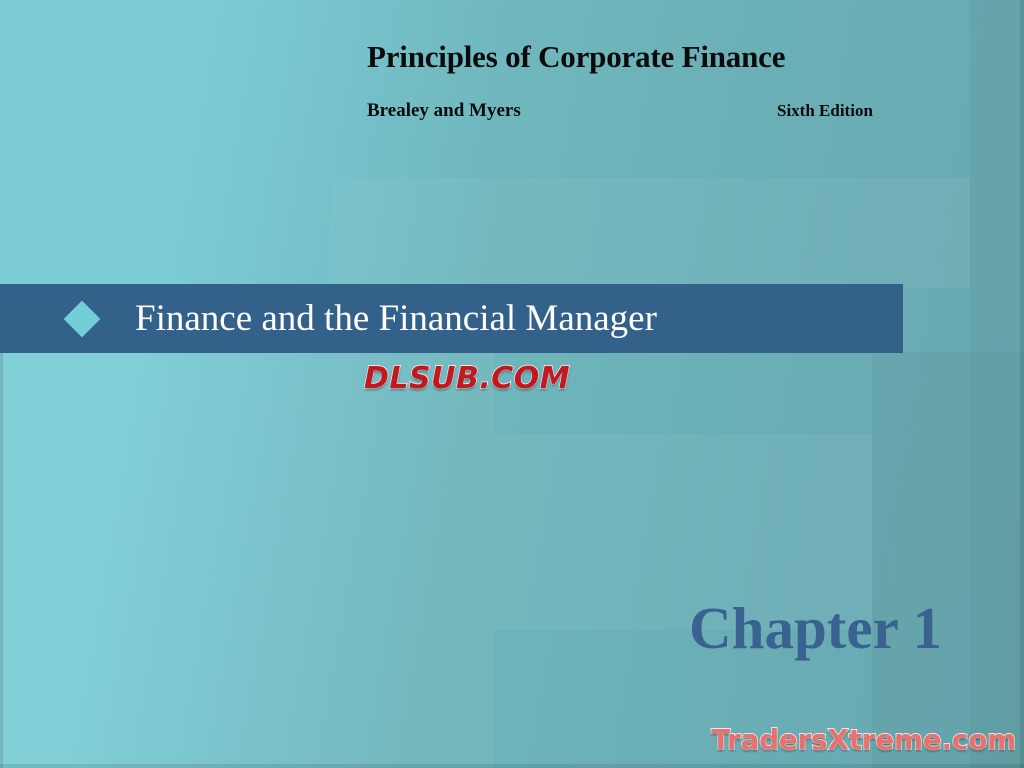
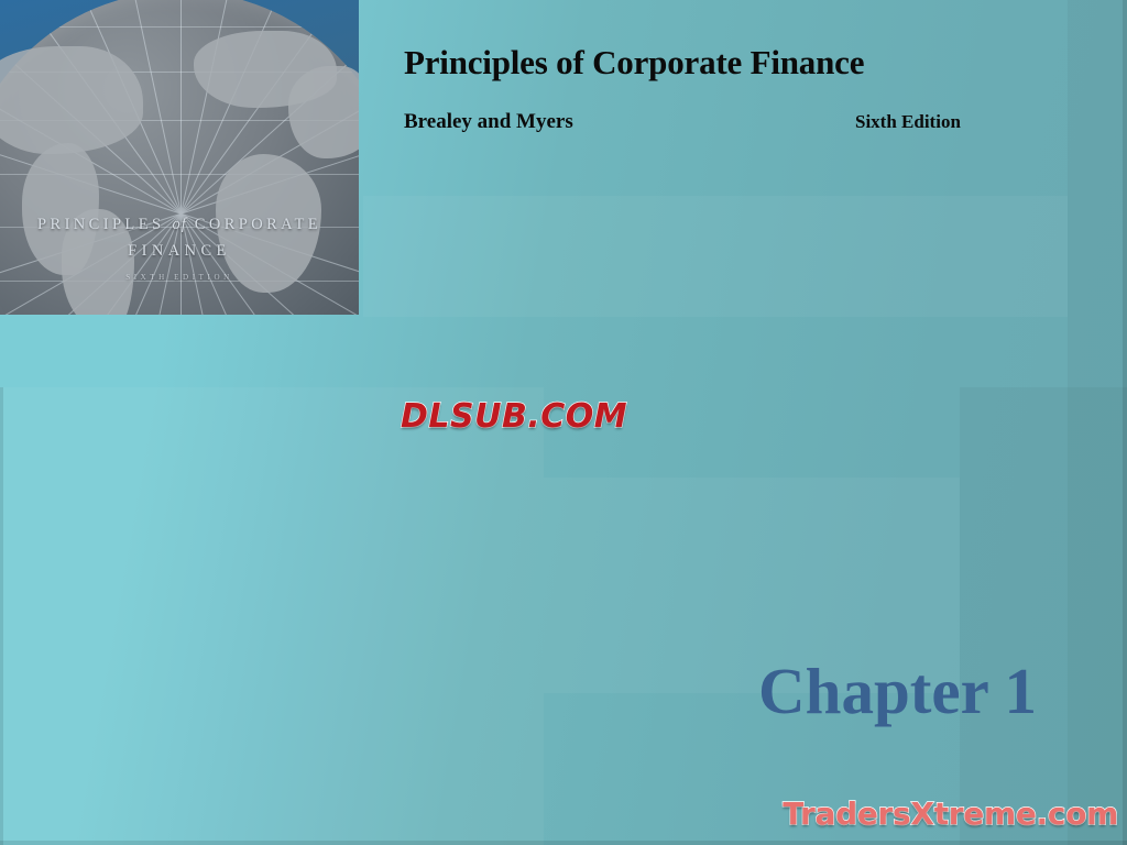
+ PRINCIPLES of CORPORATE
+ FINANCE
+ SIXTH EDITION
  Principles of Corporate Finance
  Brealey and Myers
  Sixth Edition
- Finance and the Financial Manager
  Chapter 1
  DLSUB.COM
  TradersXtreme.com
